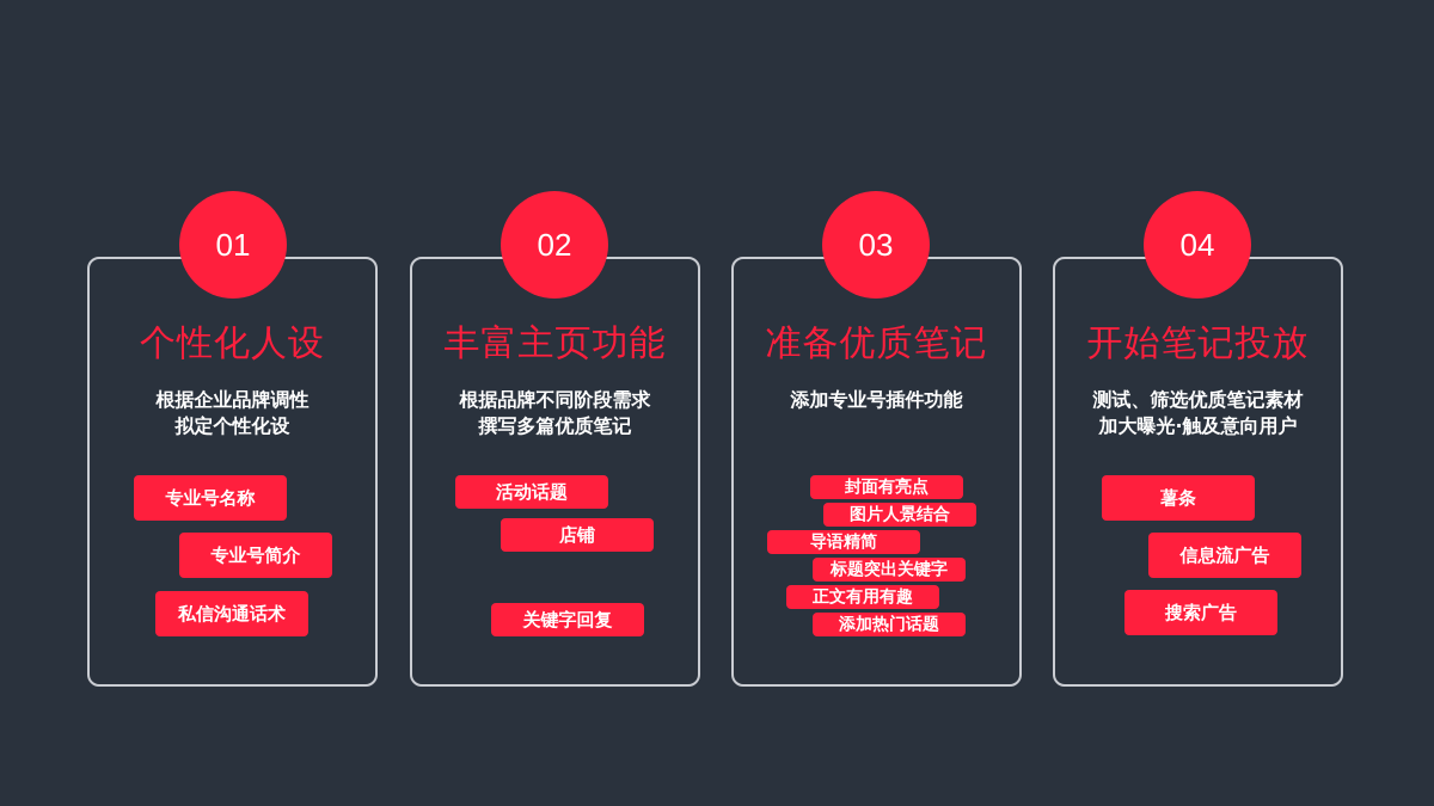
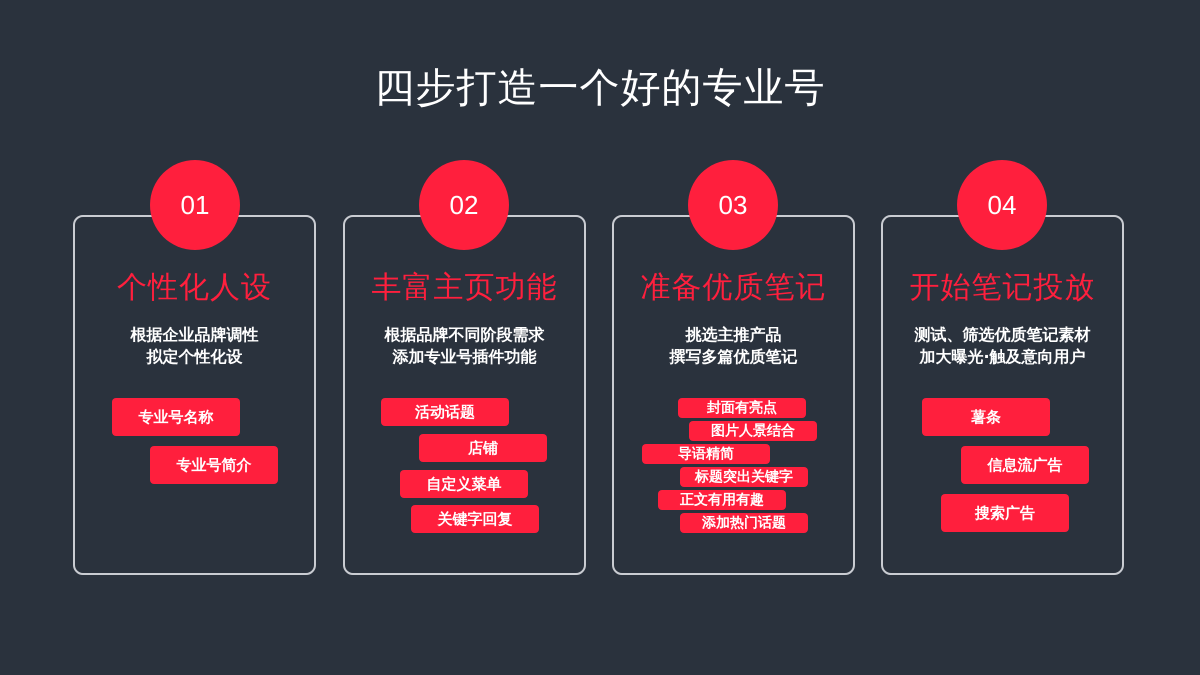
+ 四步打造一个好的专业号
  01
  个性化人设
  根据企业品牌调性
  拟定个性化设
  专业号名称
  专业号简介
- 私信沟通话术
  02
  丰富主页功能
  根据品牌不同阶段需求
- 撰写多篇优质笔记
+ 添加专业号插件功能
  活动话题
  店铺
+ 自定义菜单
  关键字回复
  03
  准备优质笔记
+ 挑选主推产品
- 添加专业号插件功能
+ 撰写多篇优质笔记
  封面有亮点
  图片人景结合
  导语精简
  标题突出关键字
  正文有用有趣
  添加热门话题
  04
  开始笔记投放
  测试、筛选优质笔记素材
  加大曝光·触及意向用户
  薯条
  信息流广告
  搜索广告
